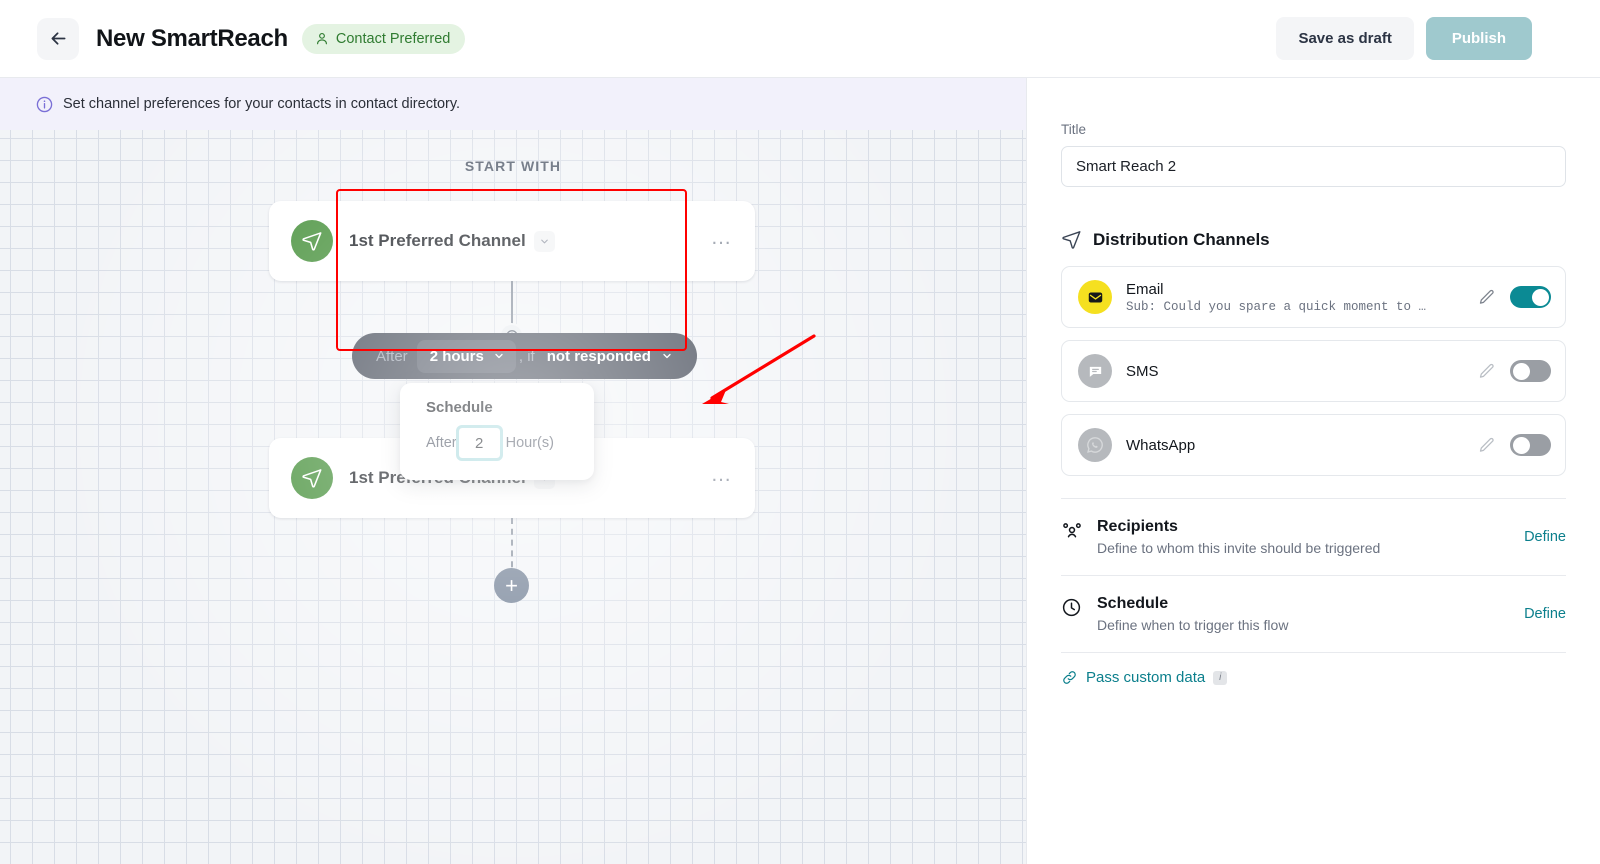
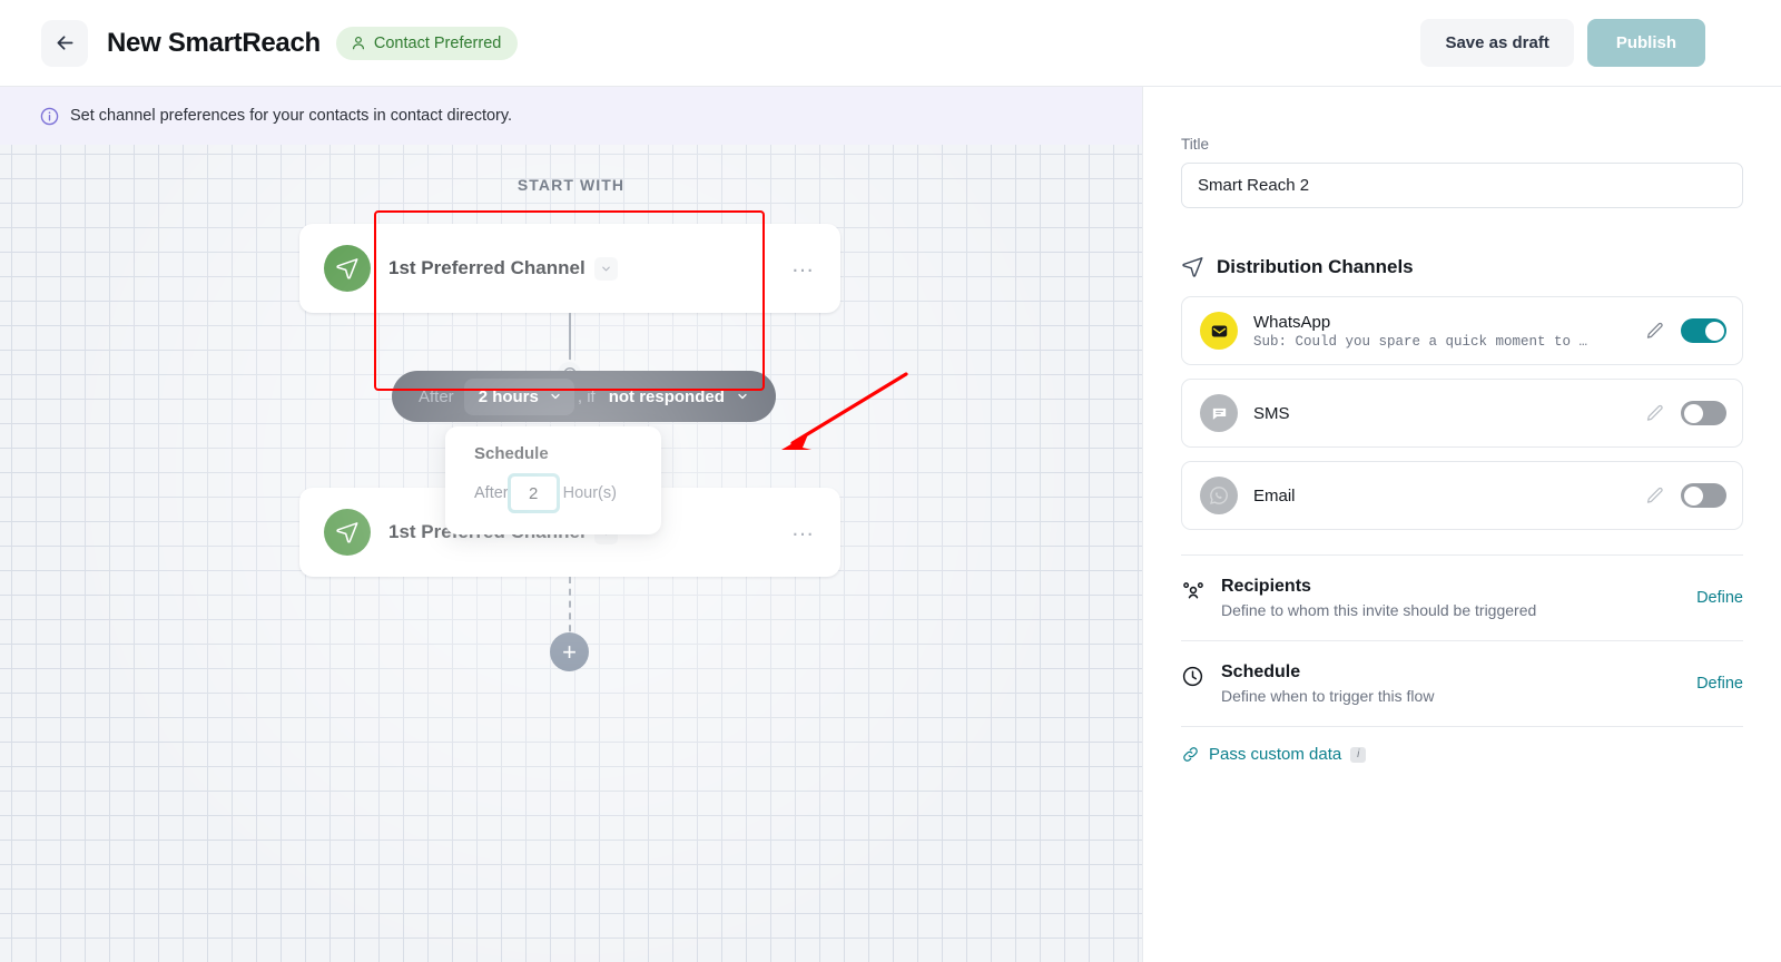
  New SmartReach
  Contact Preferred
  Save as draft
  Publish
  Set channel preferences for your contacts in contact directory.
  Title
  Smart Reach 2
  Distribution Channels
- Email
+ WhatsApp
  Sub: Could you spare a quick moment to …
  SMS
- WhatsApp
+ Email
  Recipients
  Define to whom this invite should be triggered
  Define
  Schedule
  Define when to trigger this flow
  Define
  Pass custom data
  i
